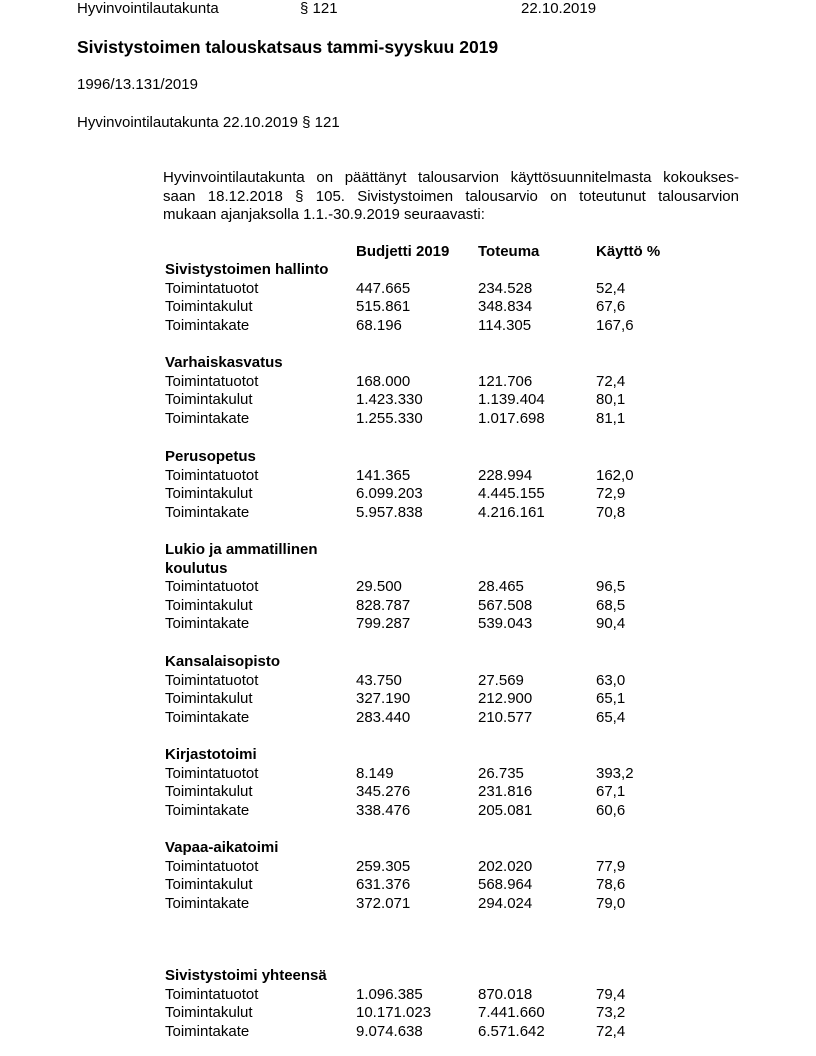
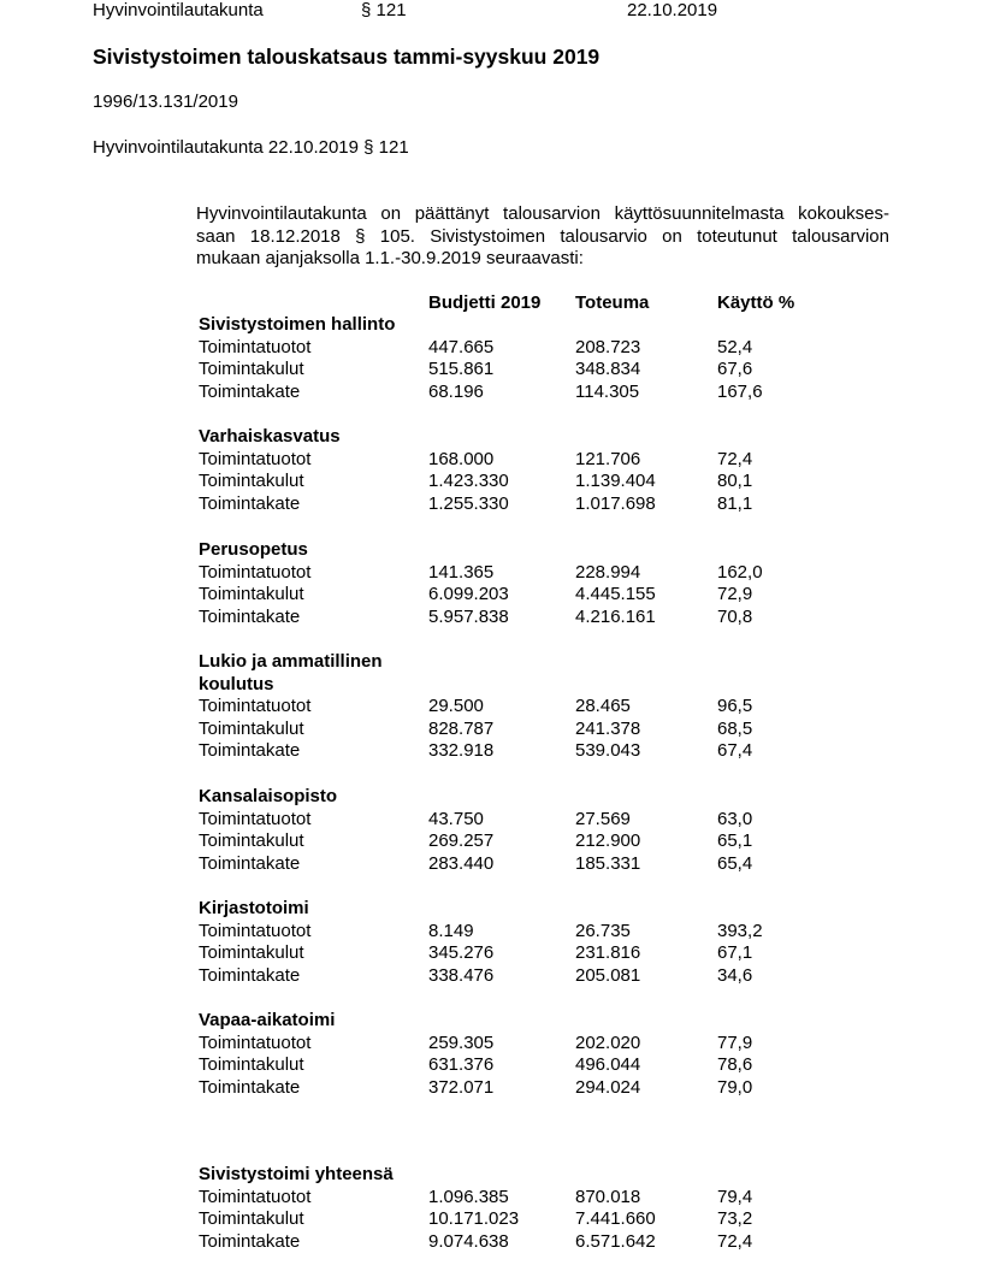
  Hyvinvointilautakunta
  § 121
  22.10.2019
  Sivistystoimen talouskatsaus tammi-syyskuu 2019
  1996/13.131/2019
  Hyvinvointilautakunta 22.10.2019 § 121
  Hyvinvointilautakunta on päättänyt talousarvion käyttösuunnitelmasta kokoukses-
  saan 18.12.2018 § 105. Sivistystoimen talousarvio on toteutunut talousarvion
  mukaan ajanjaksolla 1.1.-30.9.2019 seuraavasti:
  Budjetti 2019
  Toteuma
  Käyttö %
  Sivistystoimen hallinto
  Toimintatuotot
  447.665
- 234.528
+ 208.723
  52,4
  Toimintakulut
  515.861
  348.834
  67,6
  Toimintakate
  68.196
  114.305
  167,6
  Varhaiskasvatus
  Toimintatuotot
  168.000
  121.706
  72,4
  Toimintakulut
  1.423.330
  1.139.404
  80,1
  Toimintakate
  1.255.330
  1.017.698
  81,1
  Perusopetus
  Toimintatuotot
  141.365
  228.994
  162,0
  Toimintakulut
  6.099.203
  4.445.155
  72,9
  Toimintakate
  5.957.838
  4.216.161
  70,8
  Lukio ja ammatillinen
  koulutus
  Toimintatuotot
  29.500
  28.465
  96,5
  Toimintakulut
  828.787
- 567.508
+ 241.378
  68,5
  Toimintakate
- 799.287
+ 332.918
  539.043
- 90,4
+ 67,4
  Kansalaisopisto
  Toimintatuotot
  43.750
  27.569
  63,0
  Toimintakulut
- 327.190
+ 269.257
  212.900
  65,1
  Toimintakate
  283.440
- 210.577
+ 185.331
  65,4
  Kirjastotoimi
  Toimintatuotot
  8.149
  26.735
  393,2
  Toimintakulut
  345.276
  231.816
  67,1
  Toimintakate
  338.476
  205.081
- 60,6
+ 34,6
  Vapaa-aikatoimi
  Toimintatuotot
  259.305
  202.020
  77,9
  Toimintakulut
  631.376
- 568.964
+ 496.044
  78,6
  Toimintakate
  372.071
  294.024
  79,0
  Sivistystoimi yhteensä
  Toimintatuotot
  1.096.385
  870.018
  79,4
  Toimintakulut
  10.171.023
  7.441.660
  73,2
  Toimintakate
  9.074.638
  6.571.642
  72,4
